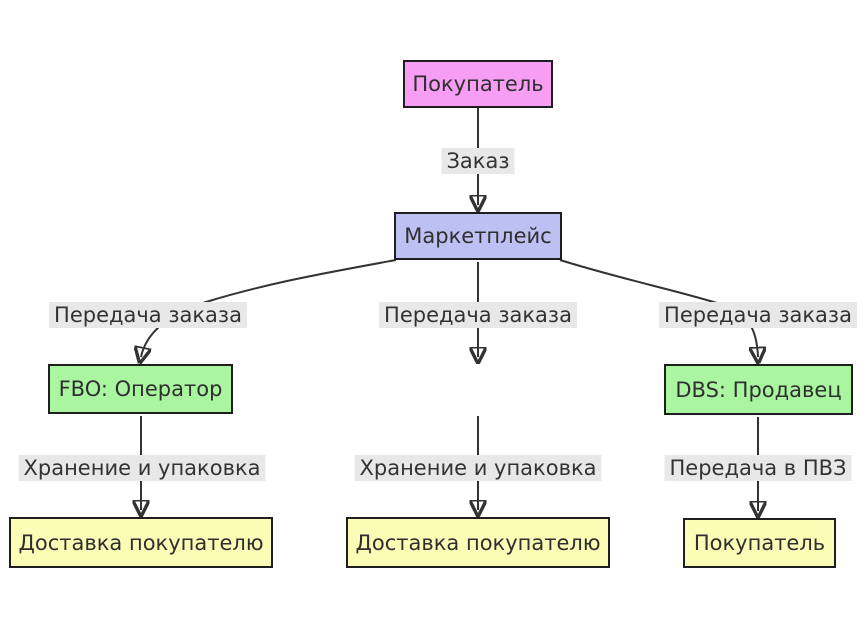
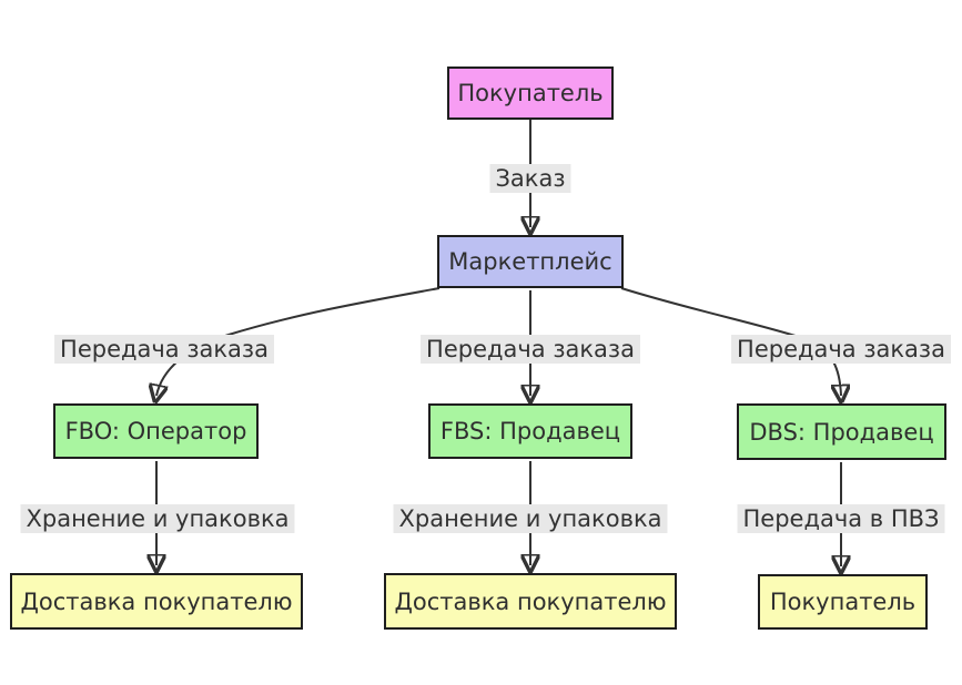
  Покупатель
  Маркетплейс
  FBO: Оператор
+ FBS: Продавец
  DBS: Продавец
  Доставка покупателю
  Доставка покупателю
  Покупатель
  Заказ
  Передача заказа
  Передача заказа
  Передача заказа
  Хранение и упаковка
  Хранение и упаковка
  Передача в ПВЗ
